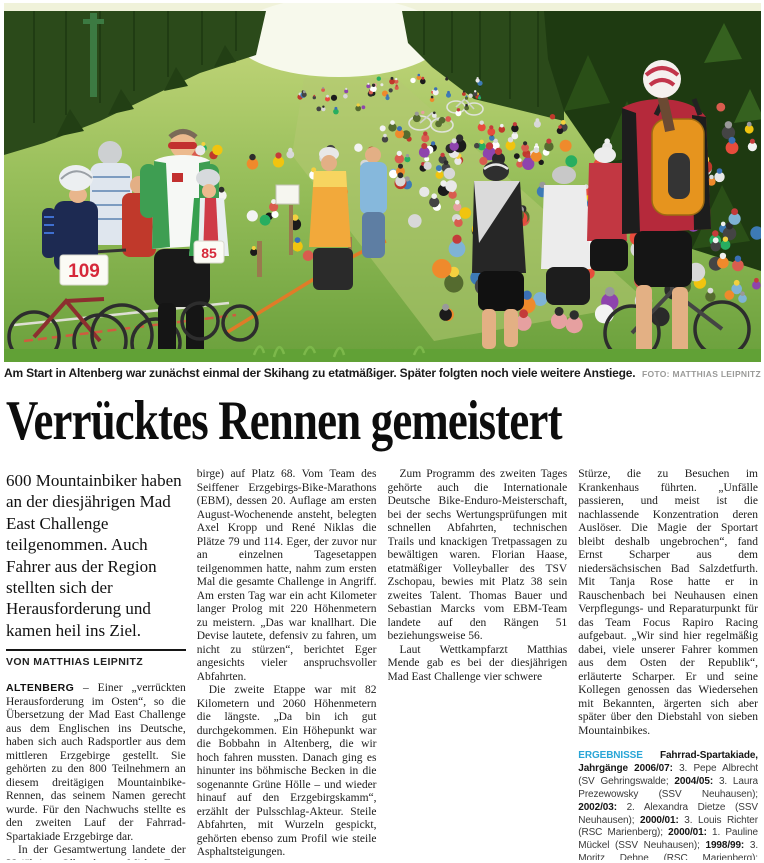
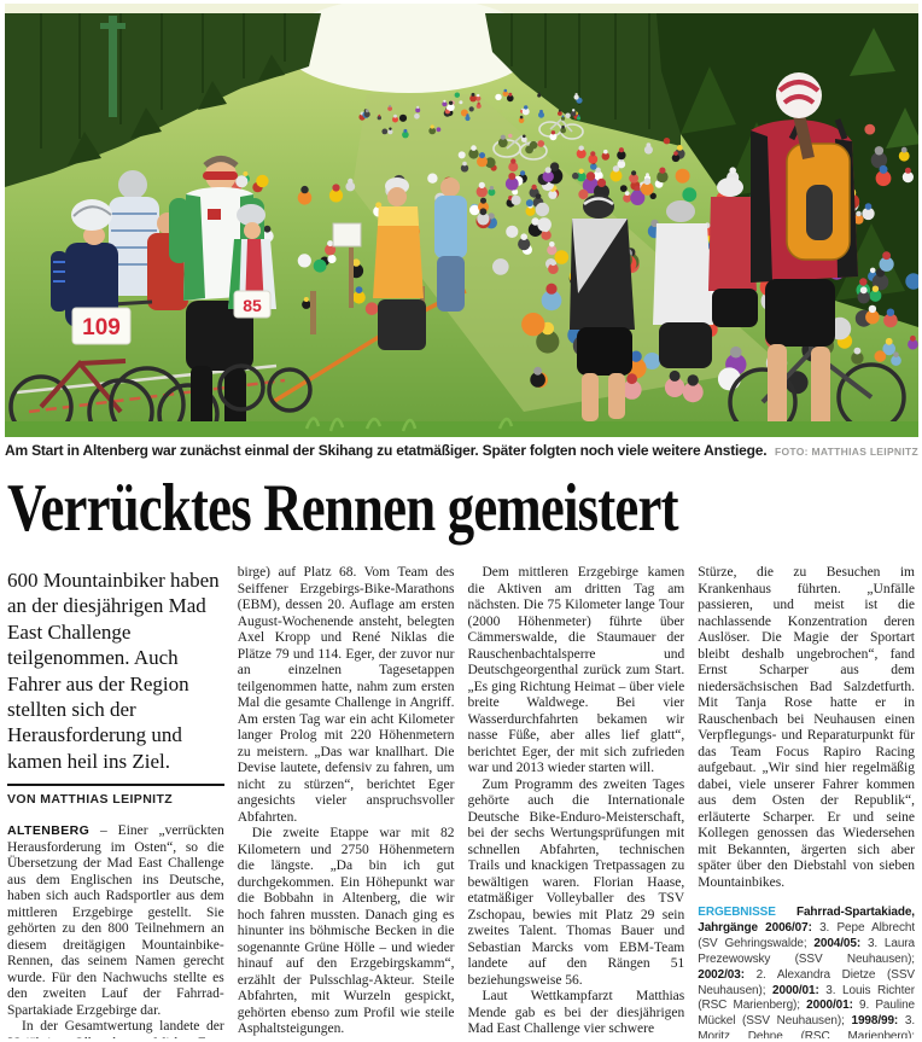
  109
  85
  Am Start in Altenberg war zunächst einmal der Skihang zu etatmäßiger. Später folgten noch viele weitere Anstiege.
  FOTO: MATTHIAS LEIPNITZ
  Verrücktes Rennen gemeistert
  600 Mountainbiker haben an der diesjährigen Mad East Challenge teilgenommen. Auch Fahrer aus der Region stellten sich der Herausforderung und kamen heil ins Ziel.
  VON MATTHIAS LEIPNITZ
  ALTENBERG – Einer „verrückten Herausforderung im Osten“, so die Übersetzung der Mad East Challenge aus dem Englischen ins Deutsche, haben sich auch Radsportler aus dem mittleren Erzgebirge gestellt. Sie gehörten zu den 800 Teilnehmern an diesem dreitägigen Mountainbike-Rennen, das seinem Namen gerecht wurde. Für den Nachwuchs stellte es den zweiten Lauf der Fahrrad-Spartakiade Erzgebirge dar.
  birge) auf Platz 68. Vom Team des Seiffener Erzgebirgs-Bike-Marathons (EBM), dessen 20. Auflage am ersten August-Wochenende ansteht, belegten Axel Kropp und René Niklas die Plätze 79 und 114. Eger, der zuvor nur an einzelnen Tagesetappen teilgenommen hatte, nahm zum ersten Mal die gesamte Challenge in Angriff. Am ersten Tag war ein acht Kilometer langer Prolog mit 220 Höhenmetern zu meistern. „Das war knallhart. Die Devise lautete, defensiv zu fahren, um nicht zu stürzen“, berichtet Eger angesichts vieler anspruchsvoller Abfahrten.
- Die zweite Etappe war mit 82 Kilometern und 2060 Höhenmetern die längste. „Da bin ich gut durchgekommen. Ein Höhepunkt war die Bobbahn in Altenberg, die wir hoch fahren mussten. Danach ging es hinunter ins böhmische Becken in die sogenannte Grüne Hölle – und wieder hinauf auf den Erzgebirgskamm“, erzählt der Pulsschlag-Akteur. Steile Abfahrten, mit Wurzeln gespickt, gehörten ebenso zum Profil wie steile Asphaltsteigungen.
+ Die zweite Etappe war mit 82 Kilometern und 2750 Höhenmetern die längste. „Da bin ich gut durchgekommen. Ein Höhepunkt war die Bobbahn in Altenberg, die wir hoch fahren mussten. Danach ging es hinunter ins böhmische Becken in die sogenannte Grüne Hölle – und wieder hinauf auf den Erzgebirgskamm“, erzählt der Pulsschlag-Akteur. Steile Abfahrten, mit Wurzeln gespickt, gehörten ebenso zum Profil wie steile Asphaltsteigungen.
+ Dem mittleren Erzgebirge kamen die Aktiven am dritten Tag am nächsten. Die 75 Kilometer lange Tour (2000 Höhenmeter) führte über Cämmerswalde, die Staumauer der Rauschenbachtalsperre und Deutschgeorgenthal zurück zum Start. „Es ging Richtung Heimat – über viele breite Waldwege. Bei vier Wasserdurchfahrten bekamen wir nasse Füße, aber alles lief glatt“, berichtet Eger, der mit sich zufrieden war und 2013 wieder starten will.
- Zum Programm des zweiten Tages gehörte auch die Internationale Deutsche Bike-Enduro-Meisterschaft, bei der sechs Wertungsprüfungen mit schnellen Abfahrten, technischen Trails und knackigen Tretpassagen zu bewältigen waren. Florian Haase, etatmäßiger Volleyballer des TSV Zschopau, bewies mit Platz 38 sein zweites Talent. Thomas Bauer und Sebastian Marcks vom EBM-Team landete auf den Rängen 51 beziehungsweise 56.
+ Zum Programm des zweiten Tages gehörte auch die Internationale Deutsche Bike-Enduro-Meisterschaft, bei der sechs Wertungsprüfungen mit schnellen Abfahrten, technischen Trails und knackigen Tretpassagen zu bewältigen waren. Florian Haase, etatmäßiger Volleyballer des TSV Zschopau, bewies mit Platz 29 sein zweites Talent. Thomas Bauer und Sebastian Marcks vom EBM-Team landete auf den Rängen 51 beziehungsweise 56.
  Laut Wettkampfarzt Matthias Mende gab es bei der diesjährigen Mad East Challenge vier schwere
  Stürze, die zu Besuchen im Krankenhaus führten. „Unfälle passieren, und meist ist die nachlassende Konzentration deren Auslöser. Die Magie der Sportart bleibt deshalb ungebrochen“, fand Ernst Scharper aus dem niedersächsischen Bad Salzdetfurth. Mit Tanja Rose hatte er in Rauschenbach bei Neuhausen einen Verpflegungs- und Reparaturpunkt für das Team Focus Rapiro Racing aufgebaut. „Wir sind hier regelmäßig dabei, viele unserer Fahrer kommen aus dem Osten der Republik“, erläuterte Scharper. Er und seine Kollegen genossen das Wiedersehen mit Bekannten, ärgerten sich aber später über den Diebstahl von sieben Mountainbikes.
- ERGEBNISSE Fahrrad-Spartakiade, Jahrgänge 2006/07: 3. Pepe Albrecht (SV Gehringswalde; 2004/05: 3. Laura Prezewowsky (SSV Neuhausen); 2002/03: 2. Alexandra Dietze (SSV Neuhausen); 2000/01: 3. Louis Richter (RSC Marienberg); 2000/01: 1. Pauline Mückel (SSV Neuhausen); 1998/99: 3. Moritz Dehne (RSC Marienberg);
+ ERGEBNISSE Fahrrad-Spartakiade, Jahrgänge 2006/07: 3. Pepe Albrecht (SV Gehringswalde; 2004/05: 3. Laura Prezewowsky (SSV Neuhausen); 2002/03: 2. Alexandra Dietze (SSV Neuhausen); 2000/01: 3. Louis Richter (RSC Marienberg); 2000/01: 9. Pauline Mückel (SSV Neuhausen); 1998/99: 3. Moritz Dehne (RSC Marienberg);
